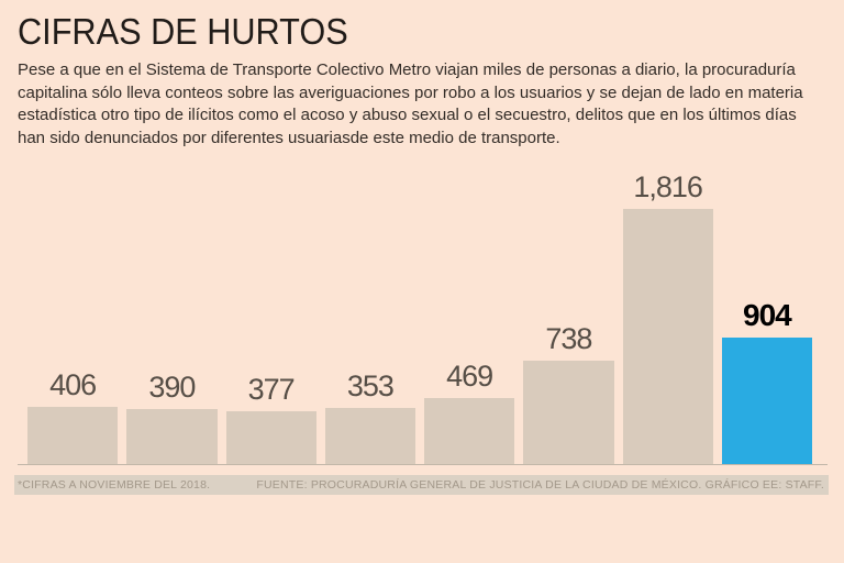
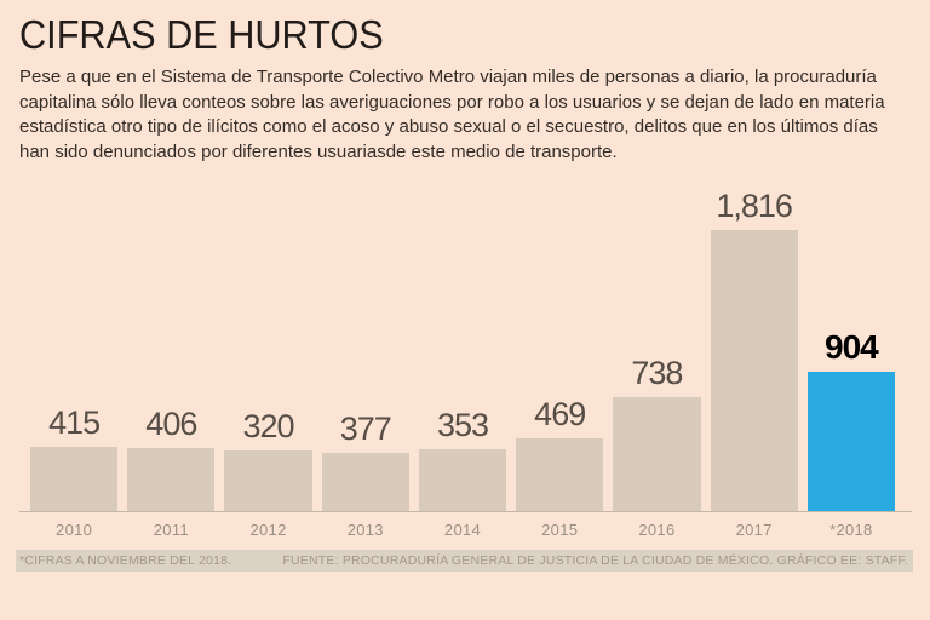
  CIFRAS DE HURTOS
  Pese a que en el Sistema de Transporte Colectivo Metro viajan miles de personas a diario, la procuraduría capitalina sólo lleva conteos sobre las averiguaciones por robo a los usuarios y se dejan de lado en materia estadística otro tipo de ilícitos como el acoso y abuso sexual o el secuestro, delitos que en los últimos días han sido denunciados por diferentes usuariasde este medio de transporte.
+ 415
  406
- 390
+ 320
  377
  353
  469
  738
  1,816
  904
+ 2010
+ 2011
+ 2012
+ 2013
+ 2014
+ 2015
+ 2016
+ 2017
+ *2018
  *CIFRAS A NOVIEMBRE DEL 2018.
  FUENTE: PROCURADURÍA GENERAL DE JUSTICIA DE LA CIUDAD DE MÉXICO. GRÁFICO EE: STAFF.
